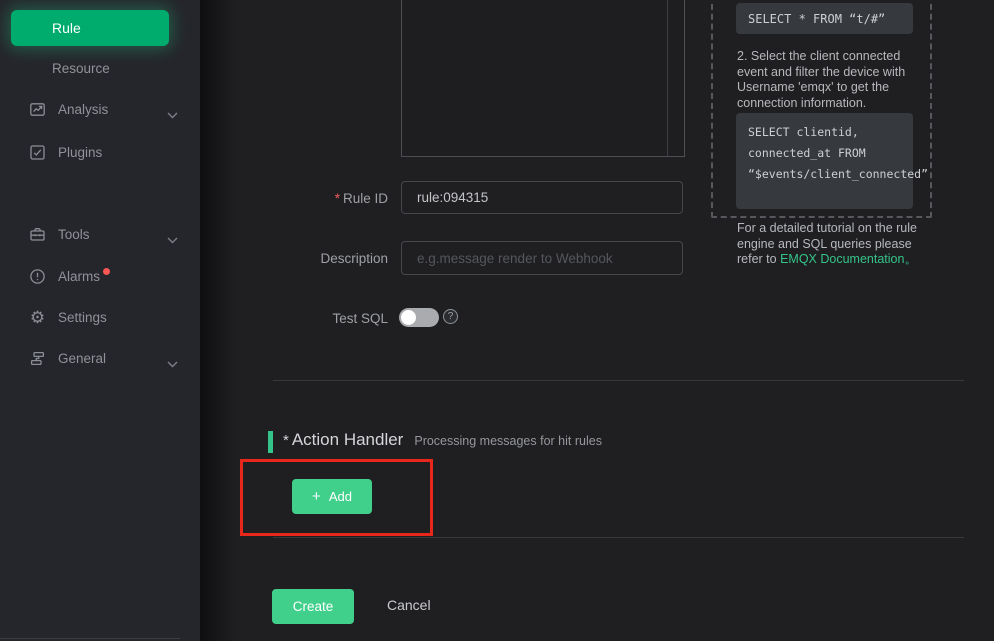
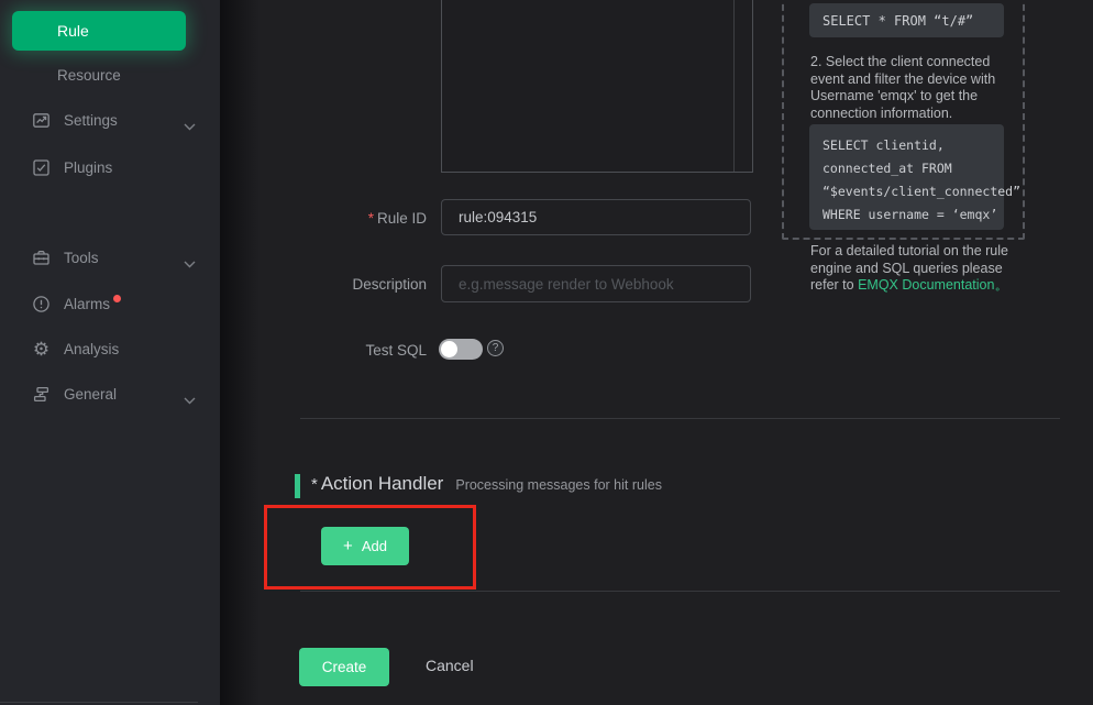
  Rule
  Resource
- Analysis
+ Settings
  Plugins
  Tools
  Alarms
  ⚙
- Settings
+ Analysis
  General
  * Rule ID
  rule:094315
  Description
  e.g.message render to Webhook
  Test SQL
  ?
  *
  Action Handler
  Processing messages for hit rules
  +
  Add
  Create
  Cancel
  SELECT * FROM “t/#”
  2. Select the client connected event and filter the device with Username 'emqx' to get the connection information.
  SELECT clientid,
  connected_at FROM
  “$events/client_connected”
+ WHERE username = ‘emqx’
  For a detailed tutorial on the rule engine and SQL queries please refer to EMQX Documentation。
